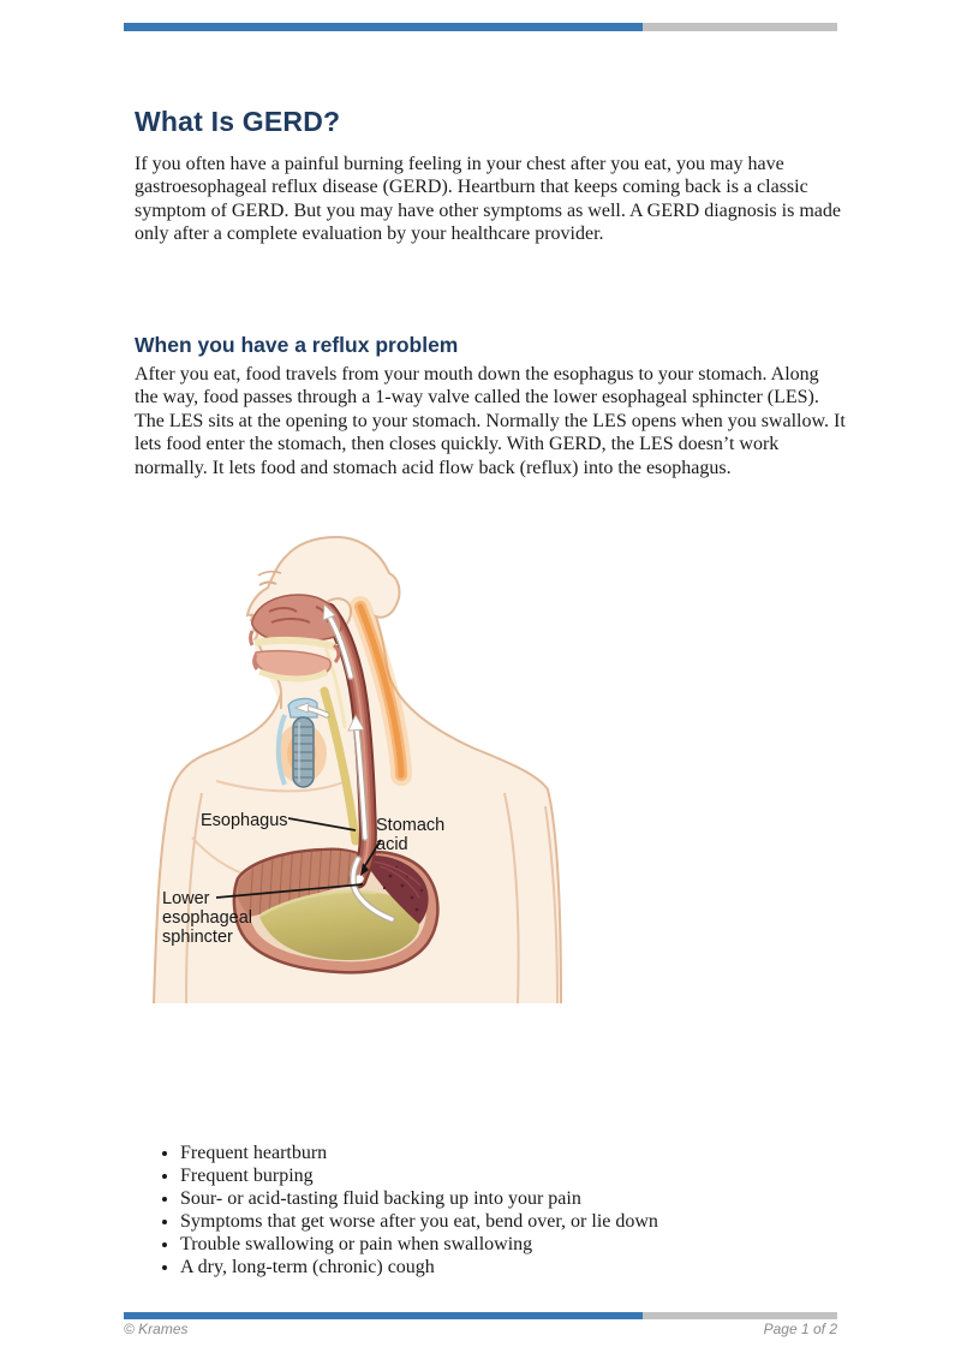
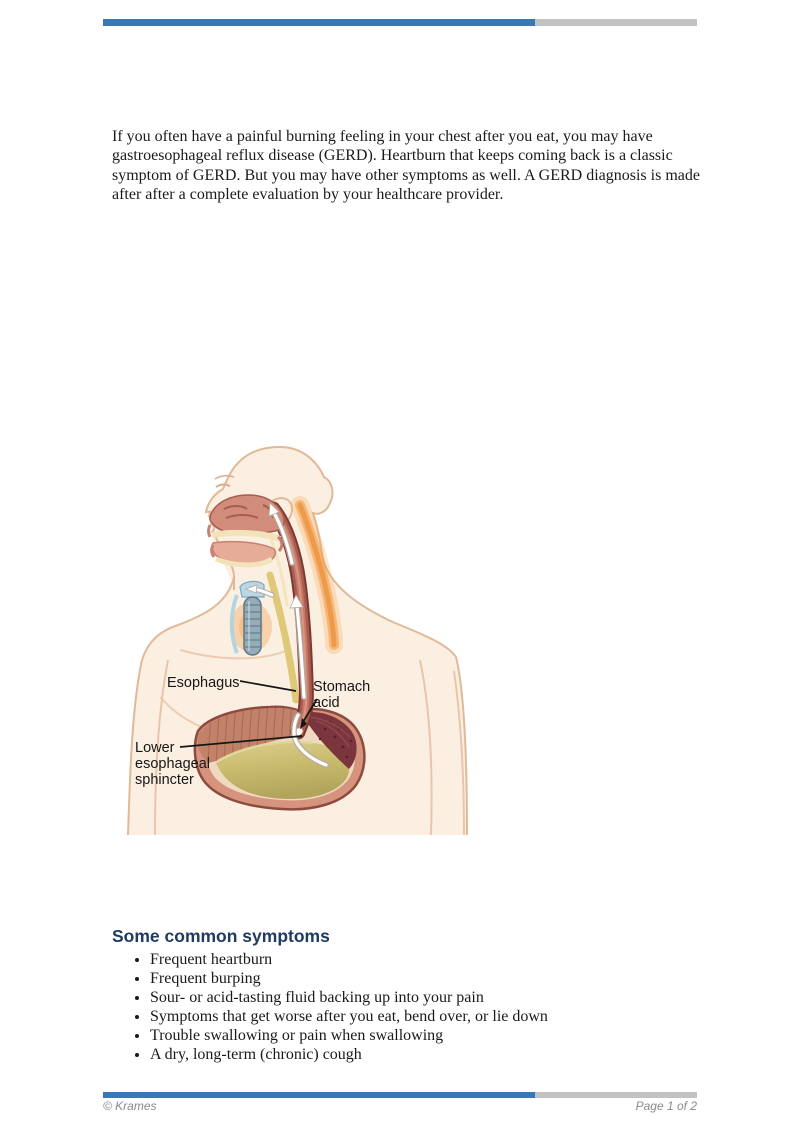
- What Is GERD?
- If you often have a painful burning feeling in your chest after you eat, you may have gastroesophageal reflux disease (GERD). Heartburn that keeps coming back is a classic symptom of GERD. But you may have other symptoms as well. A GERD diagnosis is made only after a complete evaluation by your healthcare provider.
+ If you often have a painful burning feeling in your chest after you eat, you may have gastroesophageal reflux disease (GERD). Heartburn that keeps coming back is a classic symptom of GERD. But you may have other symptoms as well. A GERD diagnosis is made after after a complete evaluation by your healthcare provider.
- When you have a reflux problem
- After you eat, food travels from your mouth down the esophagus to your stomach. Along the way, food passes through a 1-way valve called the lower esophageal sphincter (LES). The LES sits at the opening to your stomach. Normally the LES opens when you swallow. It lets food enter the stomach, then closes quickly. With GERD, the LES doesn’t work normally. It lets food and stomach acid flow back (reflux) into the esophagus.
  Esophagus
  Stomach
  acid
  Lower
  esophageal
  sphincter
+ Some common symptoms
  Frequent heartburn
  Frequent burping
  Sour- or acid-tasting fluid backing up into your pain
  Symptoms that get worse after you eat, bend over, or lie down
  Trouble swallowing or pain when swallowing
  A dry, long-term (chronic) cough
  © Krames
  Page 1 of 2
